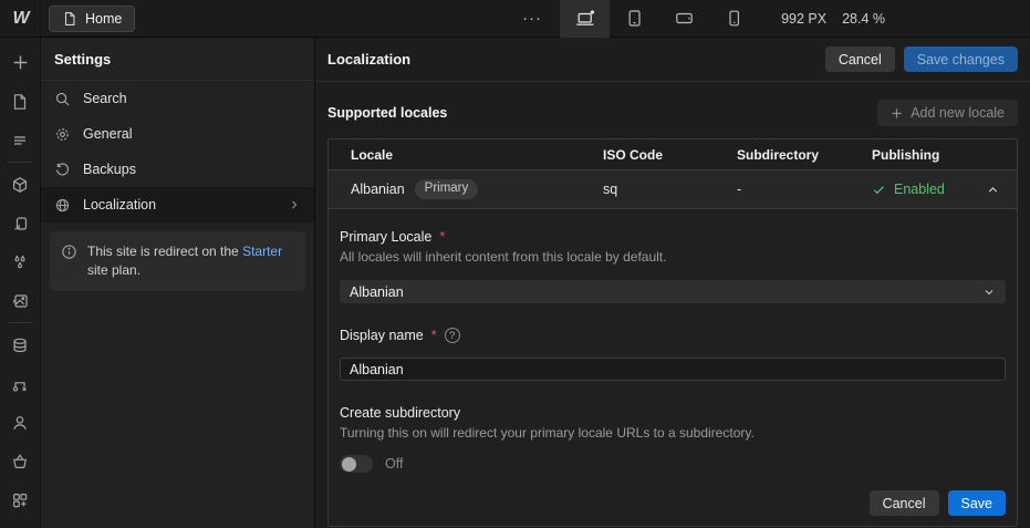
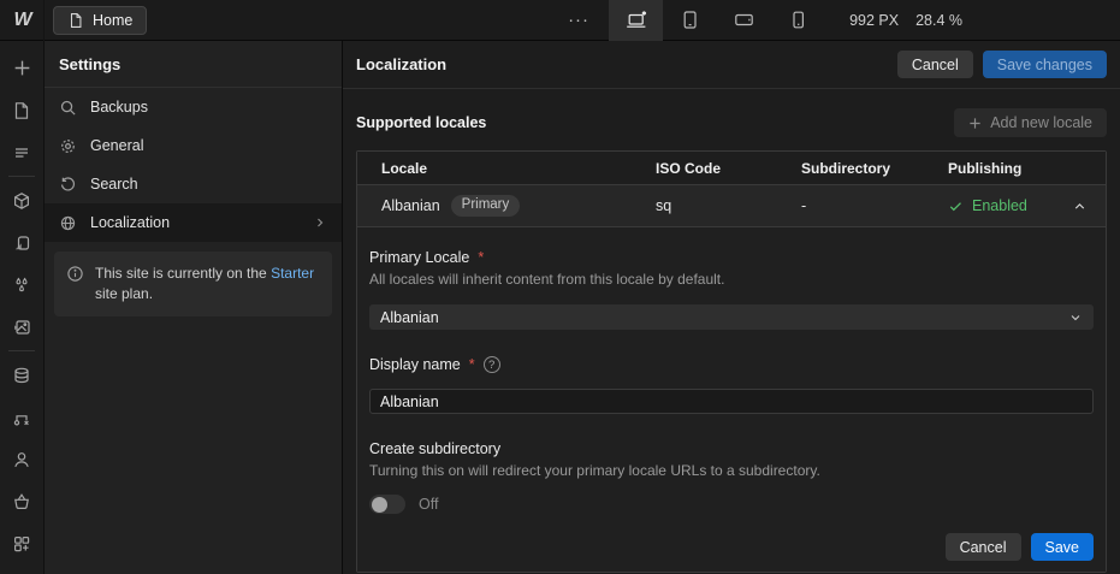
  W
  Home
  ···
  992 PX
  28.4 %
  Settings
- Search
+ Backups
  General
- Backups
+ Search
  Localization
- This site is redirect on the Starter site plan.
+ This site is currently on the Starter site plan.
  Localization
  Cancel
  Save changes
  Supported locales
  Add new locale
  Locale
  ISO Code
  Subdirectory
  Publishing
  Albanian
  Primary
  sq
  -
  Enabled
  Primary Locale
  *
  All locales will inherit content from this locale by default.
  Albanian
  Display name
  *
  ?
  Albanian
  Create subdirectory
  Turning this on will redirect your primary locale URLs to a subdirectory.
  Off
  Cancel
  Save
